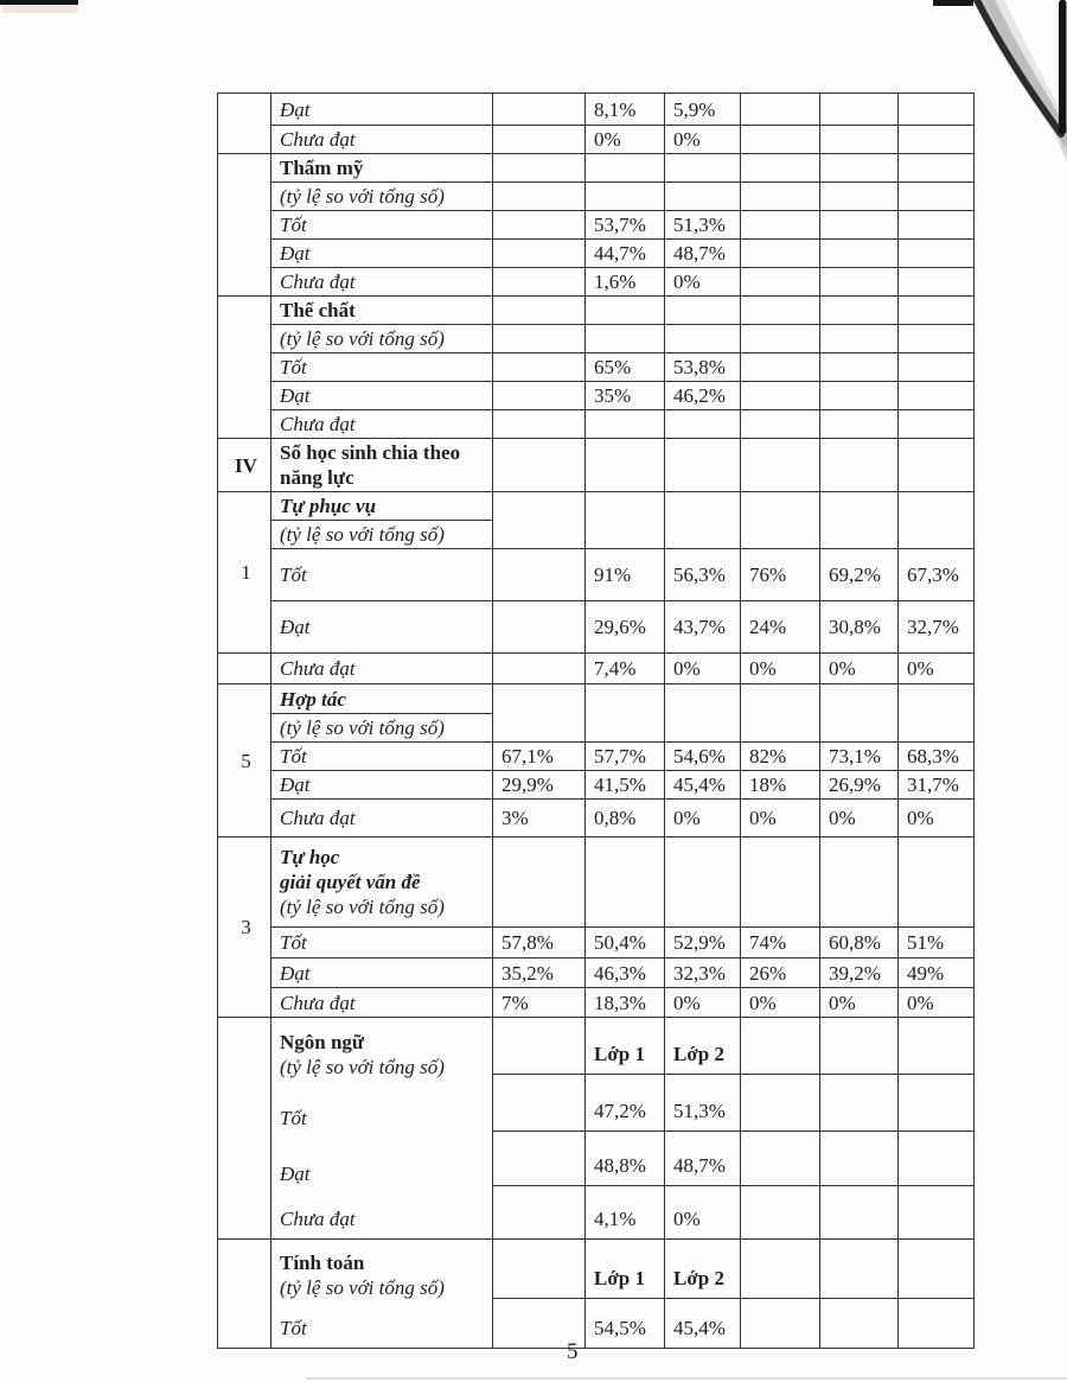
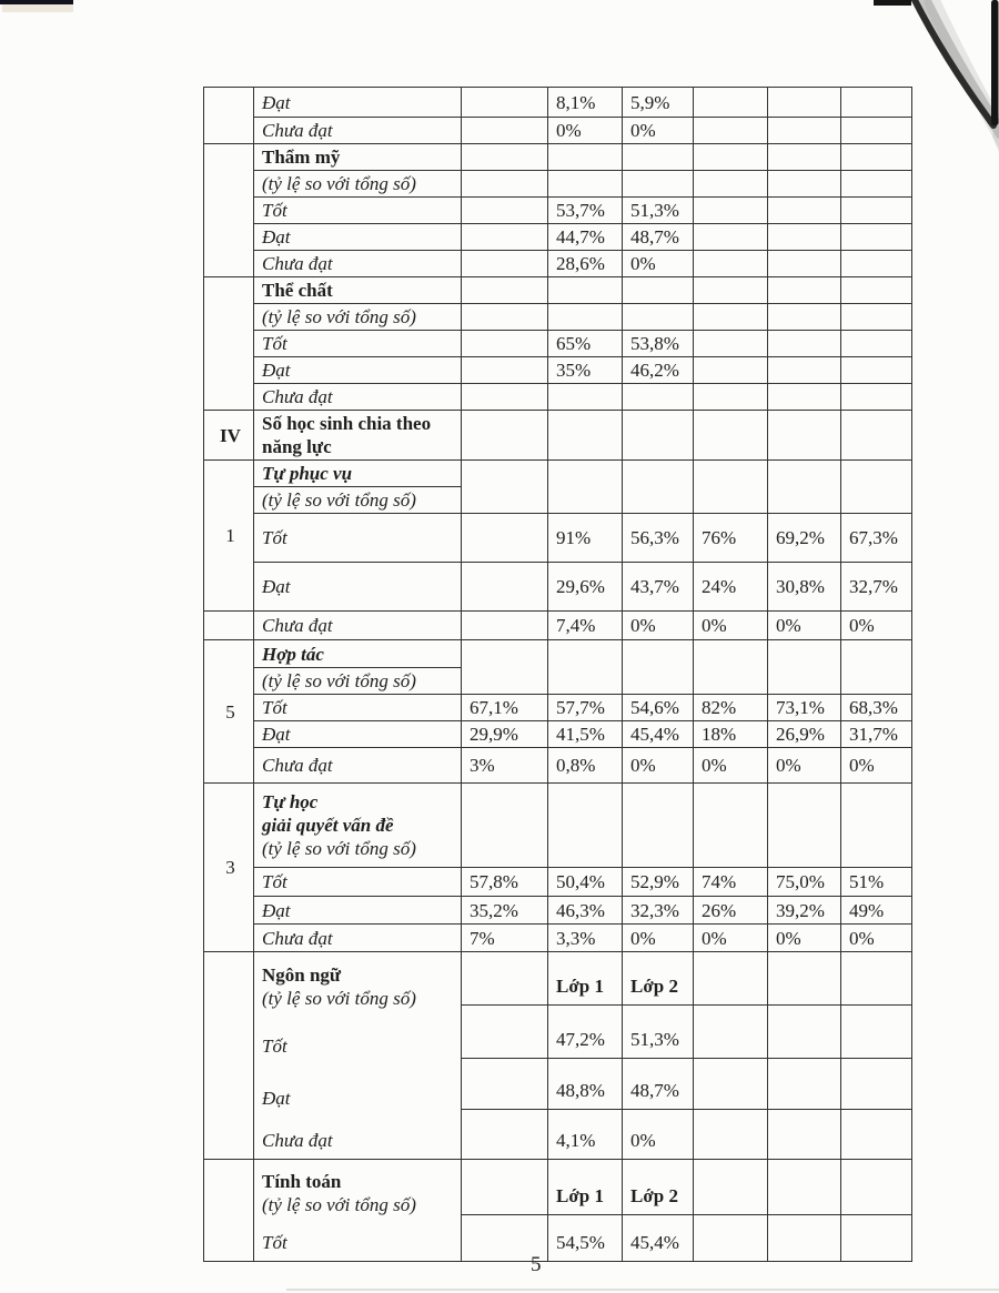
  	Đạt		8,1%	5,9%
  Chưa đạt		0%	0%
  	Thẩm mỹ
  (tỷ lệ so với tổng số)
  Tốt		53,7%	51,3%
  Đạt		44,7%	48,7%
- Chưa đạt		1,6%	0%
+ Chưa đạt		28,6%	0%
  	Thể chất
  (tỷ lệ so với tổng số)
  Tốt		65%	53,8%
  Đạt		35%	46,2%
  Chưa đạt
  IV	Số học sinh chia theo năng lực
  1	Tự phục vụ
  (tỷ lệ so với tổng số)
  Tốt		91%	56,3%	76%	69,2%	67,3%
  Đạt		29,6%	43,7%	24%	30,8%	32,7%
  	Chưa đạt		7,4%	0%	0%	0%	0%
  5	Hợp tác
  (tỷ lệ so với tổng số)
  Tốt	67,1%	57,7%	54,6%	82%	73,1%	68,3%
  Đạt	29,9%	41,5%	45,4%	18%	26,9%	31,7%
  Chưa đạt	3%	0,8%	0%	0%	0%	0%
  3	Tự họcgiải quyết vấn đề(tỷ lệ so với tổng số)
- Tốt	57,8%	50,4%	52,9%	74%	60,8%	51%
+ Tốt	57,8%	50,4%	52,9%	74%	75,0%	51%
  Đạt	35,2%	46,3%	32,3%	26%	39,2%	49%
- Chưa đạt	7%	18,3%	0%	0%	0%	0%
+ Chưa đạt	7%	3,3%	0%	0%	0%	0%
  	Ngôn ngữ(tỷ lệ so với tổng số)TốtĐạtChưa đạt		Lớp 1	Lớp 2
  	47,2%	51,3%
  	48,8%	48,7%
  	4,1%	0%
  	Tính toán(tỷ lệ so với tổng số)Tốt		Lớp 1	Lớp 2
  	54,5%	45,4%
  5
